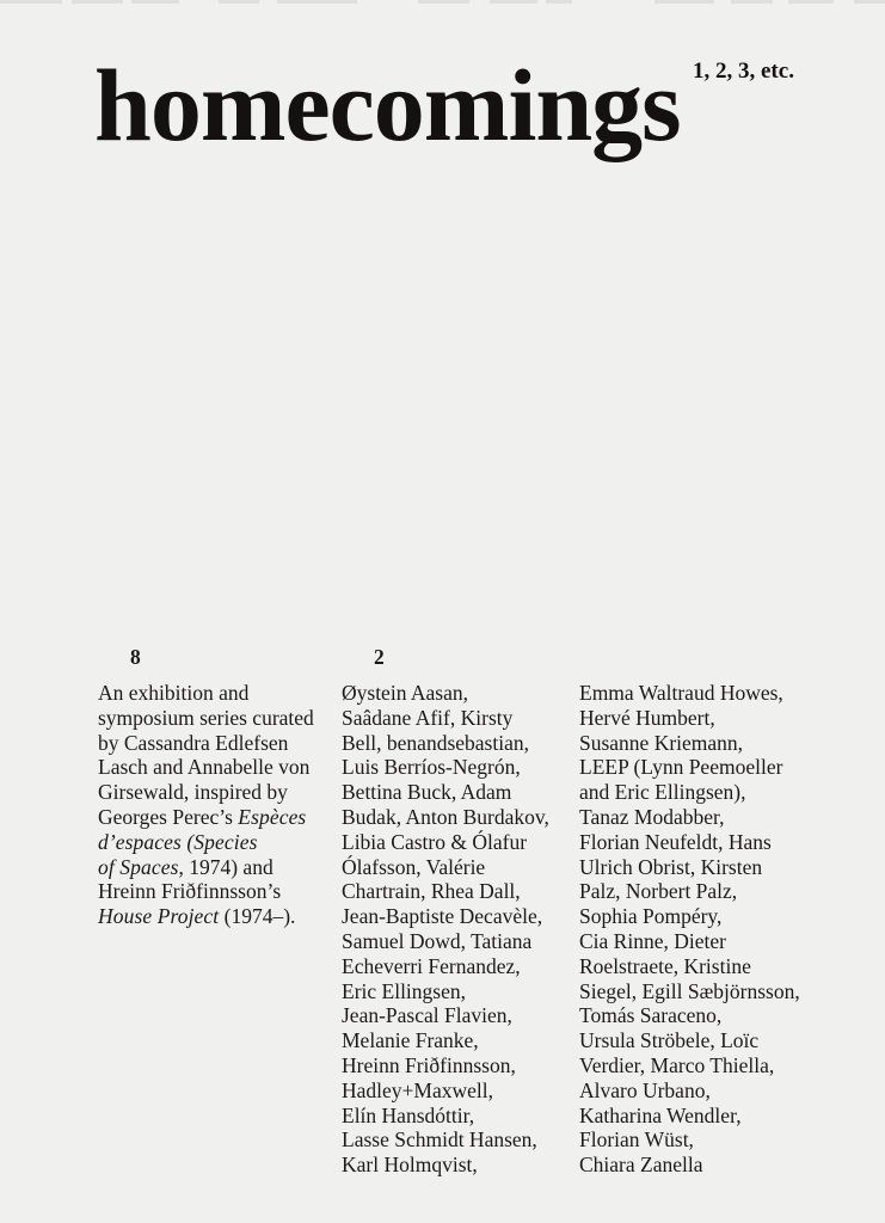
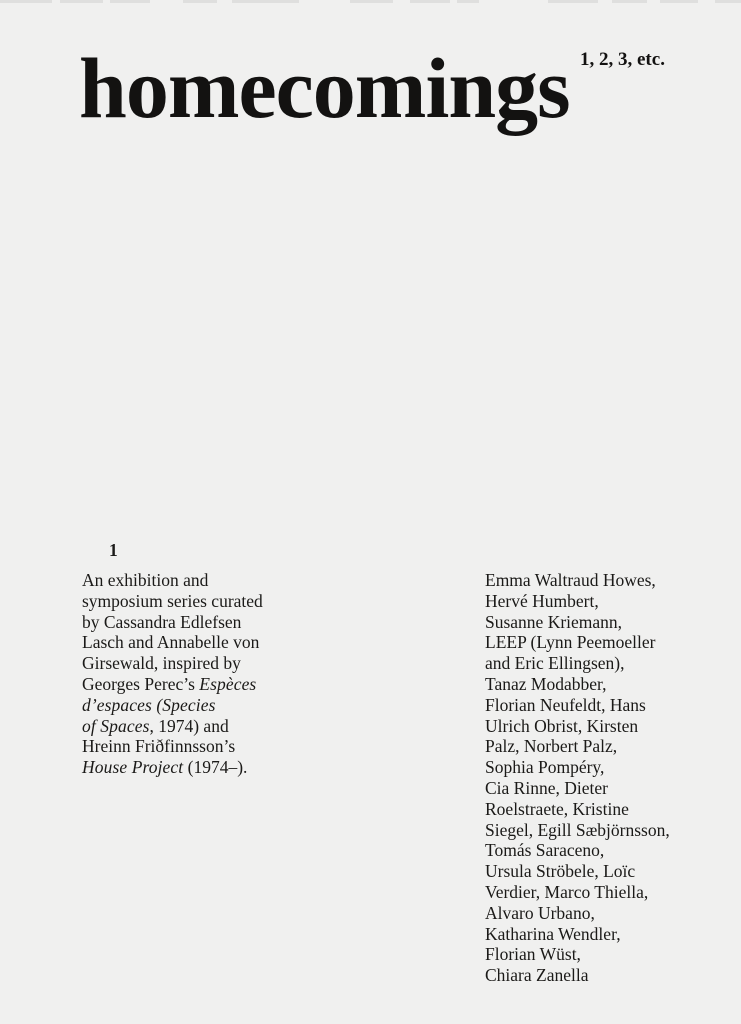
  homecomings
  1, 2, 3, etc.
- 8
+ 1
  An exhibition and
  symposium series curated
  by Cassandra Edlefsen
  Lasch and Annabelle von
  Girsewald, inspired by
  Georges Perec’s Espèces
  d’espaces (Species
  of Spaces, 1974) and
  Hreinn Friðfinnsson’s
  House Project (1974–).
- 2
- Øystein Aasan,
- Saâdane Afif, Kirsty
- Bell, benandsebastian,
- Luis Berríos-Negrón,
- Bettina Buck, Adam
- Budak, Anton Burdakov,
- Libia Castro & Ólafur
- Ólafsson, Valérie
- Chartrain, Rhea Dall,
- Jean-Baptiste Decavèle,
- Samuel Dowd, Tatiana
- Echeverri Fernandez,
- Eric Ellingsen,
- Jean-Pascal Flavien,
- Melanie Franke,
- Hreinn Friðfinnsson,
- Hadley+Maxwell,
- Elín Hansdóttir,
- Lasse Schmidt Hansen,
- Karl Holmqvist,
  Emma Waltraud Howes,
  Hervé Humbert,
  Susanne Kriemann,
  LEEP (Lynn Peemoeller
  and Eric Ellingsen),
  Tanaz Modabber,
  Florian Neufeldt, Hans
  Ulrich Obrist, Kirsten
  Palz, Norbert Palz,
  Sophia Pompéry,
  Cia Rinne, Dieter
  Roelstraete, Kristine
  Siegel, Egill Sæbjörnsson,
  Tomás Saraceno,
  Ursula Ströbele, Loïc
  Verdier, Marco Thiella,
  Alvaro Urbano,
  Katharina Wendler,
  Florian Wüst,
  Chiara Zanella
